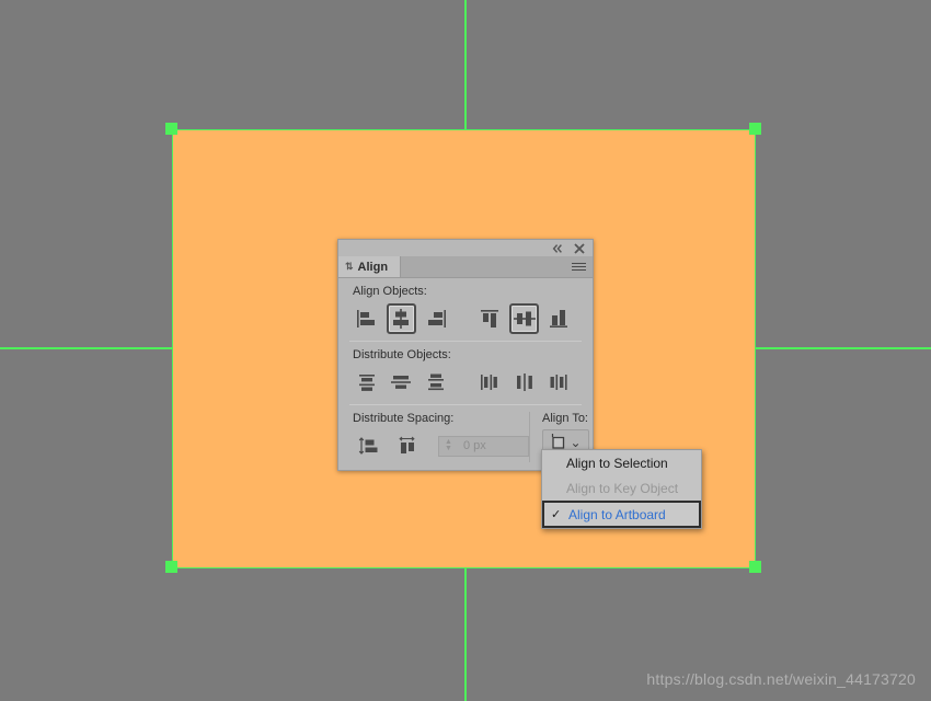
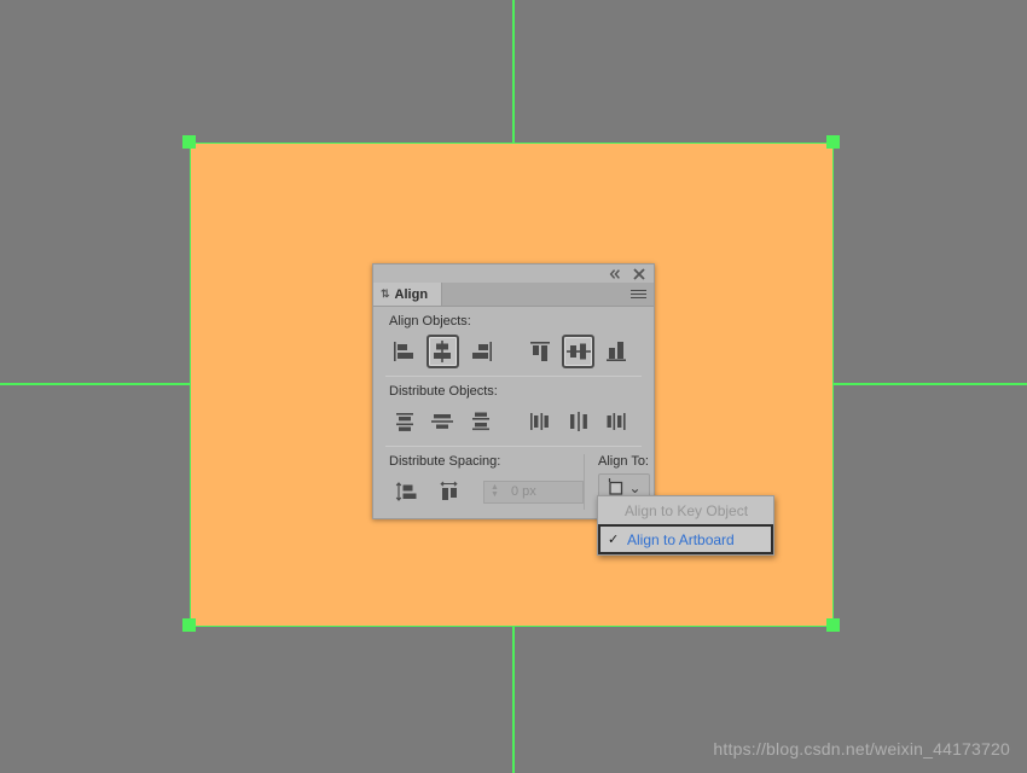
  ⇅
  Align
  Align Objects:
  Distribute Objects:
  Distribute Spacing:
  0 px
  Align To:
  ⌄
- Align to Selection
  Align to Key Object
  ✓
  Align to Artboard
  https://blog.csdn.net/weixin_44173720
